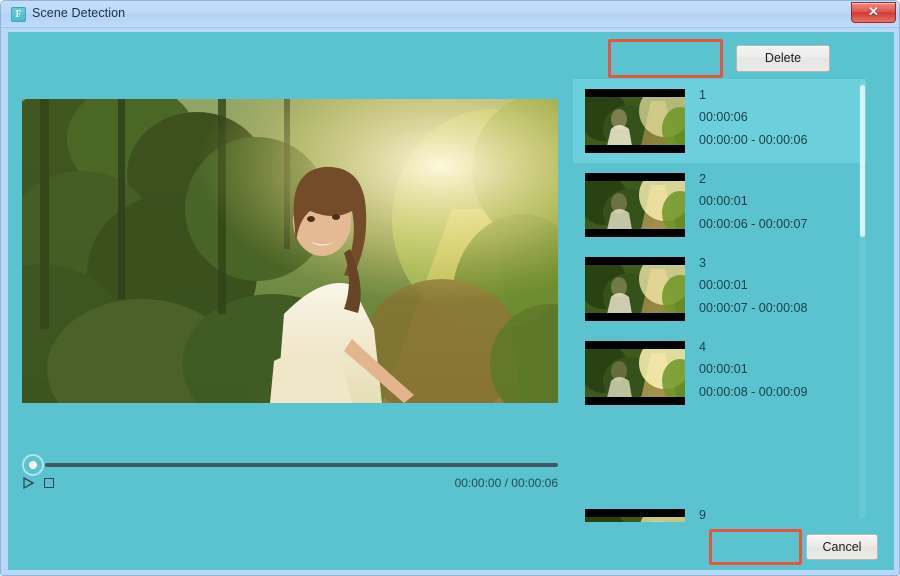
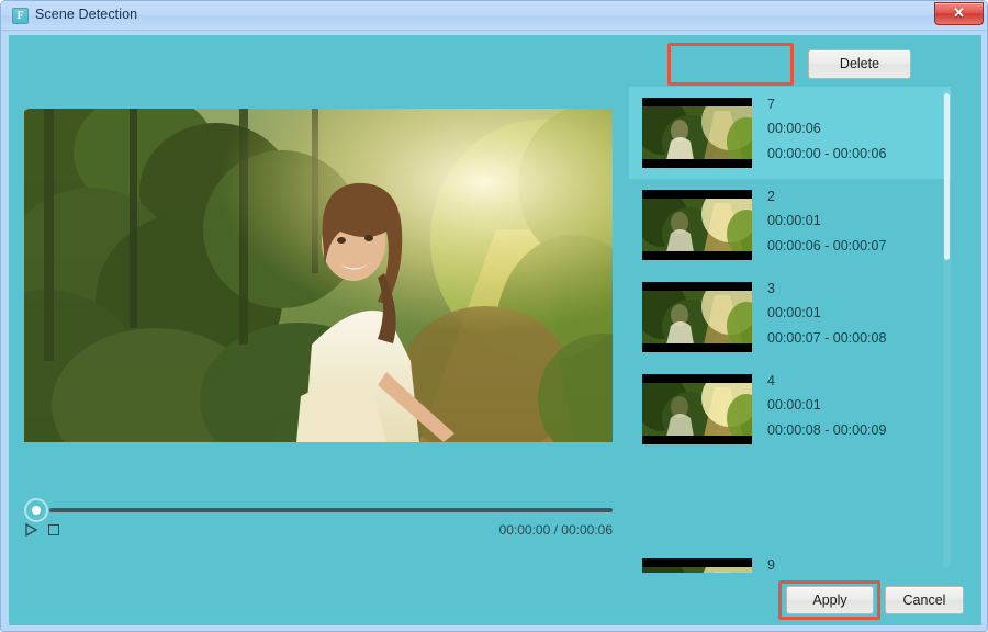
  F
  Scene Detection
  ✕
  Delete
  00:00:00 / 00:00:06
- 1
+ 7
  00:00:06
  00:00:00 - 00:00:06
  2
  00:00:01
  00:00:06 - 00:00:07
  3
  00:00:01
  00:00:07 - 00:00:08
  4
  00:00:01
  00:00:08 - 00:00:09
  9
+ Apply
  Cancel
